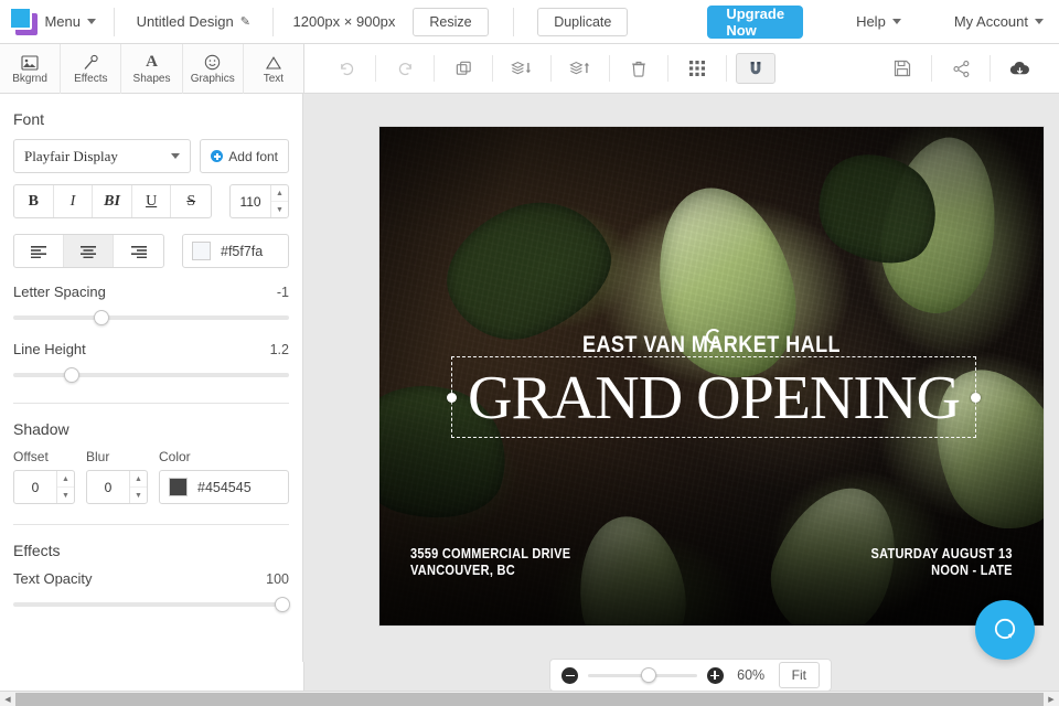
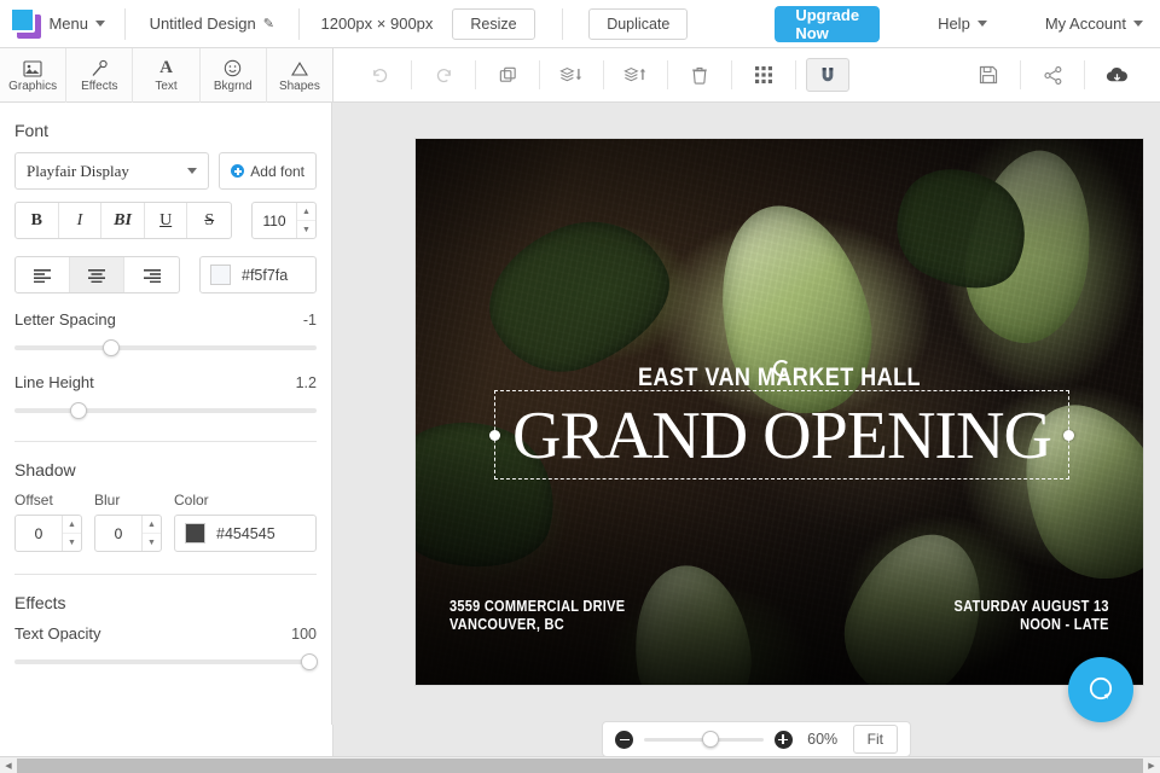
  Menu
  Untitled Design
  ✎
  1200px × 900px
  Resize
  Duplicate
  Upgrade Now
  Help
  My Account
- Bkgrnd
+ Graphics
  Effects
  A
- Shapes
+ Text
- Graphics
+ Bkgrnd
- Text
+ Shapes
  Font
  Playfair Display
  Add font
  B
  I
  BI
  U
  S
  110
  #f5f7fa
  Letter Spacing
  -1
  Line Height
  1.2
  Shadow
  Offset
  0
  Blur
  0
  Color
  #454545
  Effects
  Text Opacity
  100
  EAST VAN MARKET HALL
  GRAND OPENING
  3559 COMMERCIAL DRIVE
  VANCOUVER, BC
  SATURDAY AUGUST 13
  NOON - LATE
  60%
  Fit
